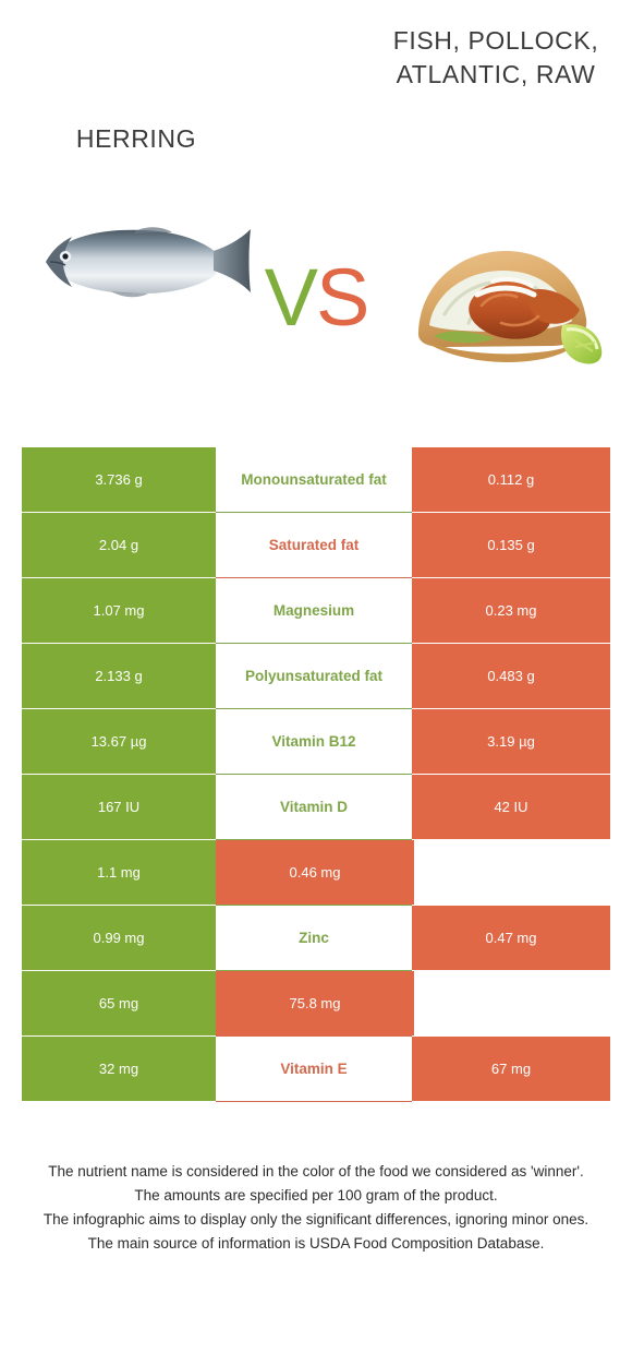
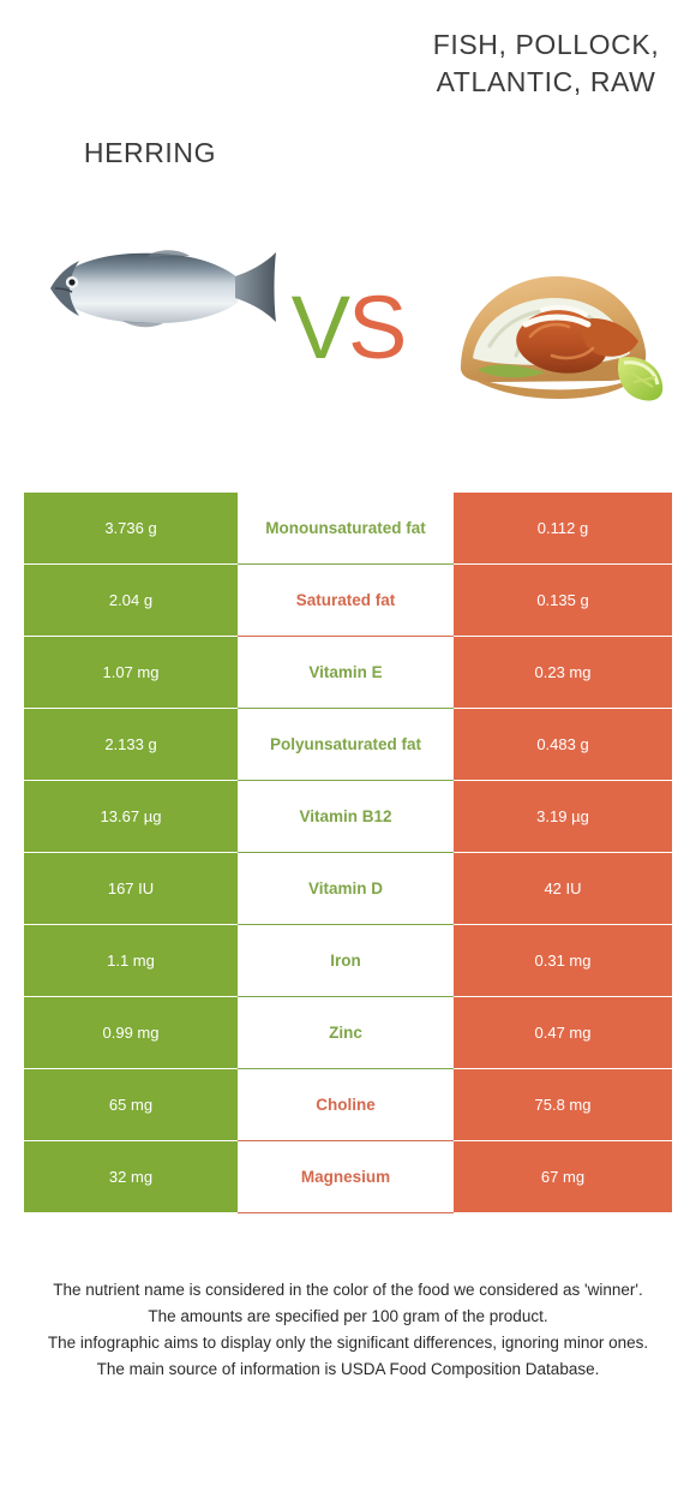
  HERRING
  FISH, POLLOCK, ATLANTIC, RAW
  VS
  3.736 g
  Monounsaturated fat
  0.112 g
  2.04 g
  Saturated fat
  0.135 g
  1.07 mg
- Magnesium
+ Vitamin E
  0.23 mg
  2.133 g
  Polyunsaturated fat
  0.483 g
  13.67 µg
  Vitamin B12
  3.19 µg
  167 IU
  Vitamin D
  42 IU
  1.1 mg
+ Iron
- 0.46 mg
+ 0.31 mg
  0.99 mg
  Zinc
  0.47 mg
  65 mg
+ Choline
  75.8 mg
  32 mg
- Vitamin E
+ Magnesium
  67 mg
  The nutrient name is considered in the color of the food we considered as 'winner'.
  The amounts are specified per 100 gram of the product.
  The infographic aims to display only the significant differences, ignoring minor ones.
  The main source of information is USDA Food Composition Database.
